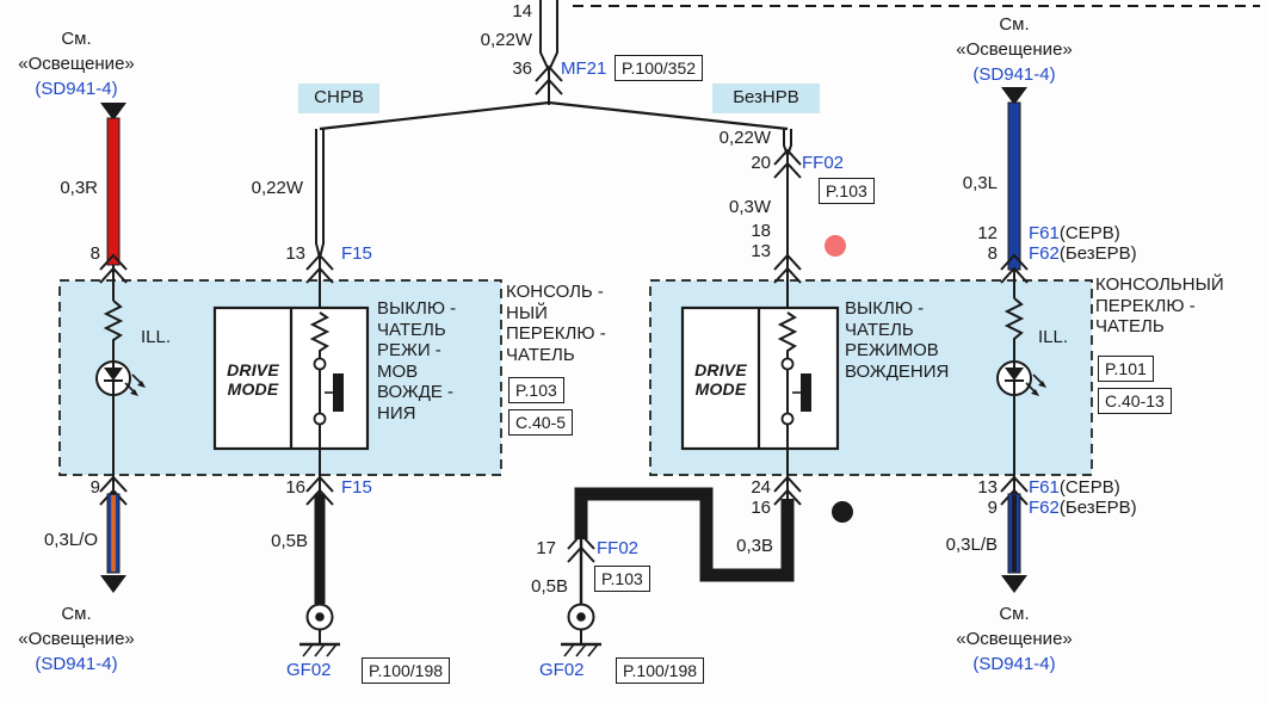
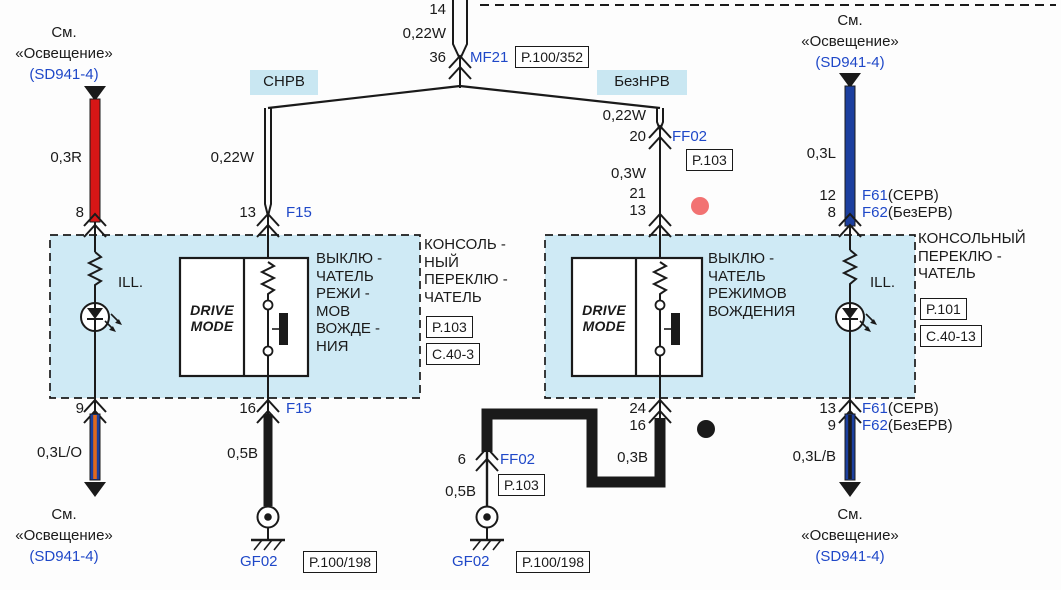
  14
  0,22W
  36
  MF21
  P.100/352
  СНРВ
  БезНРВ
  См.
  «Освещение»
  (SD941-4)
  0,3R
  8
  0,22W
  13
  F15
  0,22W
  20
  FF02
  P.103
  0,3W
- 18
+ 21
  13
  См.
  «Освещение»
  (SD941-4)
  0,3L
  12
  F61(СЕРВ)
  8
  F62(БезЕРВ)
  ILL.
  DRIVE
  MODE
  ВЫКЛЮ -
  ЧАТЕЛЬ
  РЕЖИ -
  МОВ
  ВОЖДЕ -
  НИЯ
  КОНСОЛЬ -
  НЫЙ
  ПЕРЕКЛЮ -
  ЧАТЕЛЬ
  P.103
- C.40-5
+ C.40-3
  DRIVE
  MODE
  ВЫКЛЮ -
  ЧАТЕЛЬ
  РЕЖИМОВ
  ВОЖДЕНИЯ
  ILL.
  КОНСОЛЬНЫЙ
  ПЕРЕКЛЮ -
  ЧАТЕЛЬ
  P.101
  C.40-13
  9
  0,3L/O
  См.
  «Освещение»
  (SD941-4)
  16
  F15
  0,5B
  GF02
  P.100/198
  24
  16
  0,3B
- 17
+ 6
  FF02
  P.103
  0,5B
  GF02
  P.100/198
  13
  F61(СЕРВ)
  9
  F62(БезЕРВ)
  0,3L/B
  См.
  «Освещение»
  (SD941-4)
